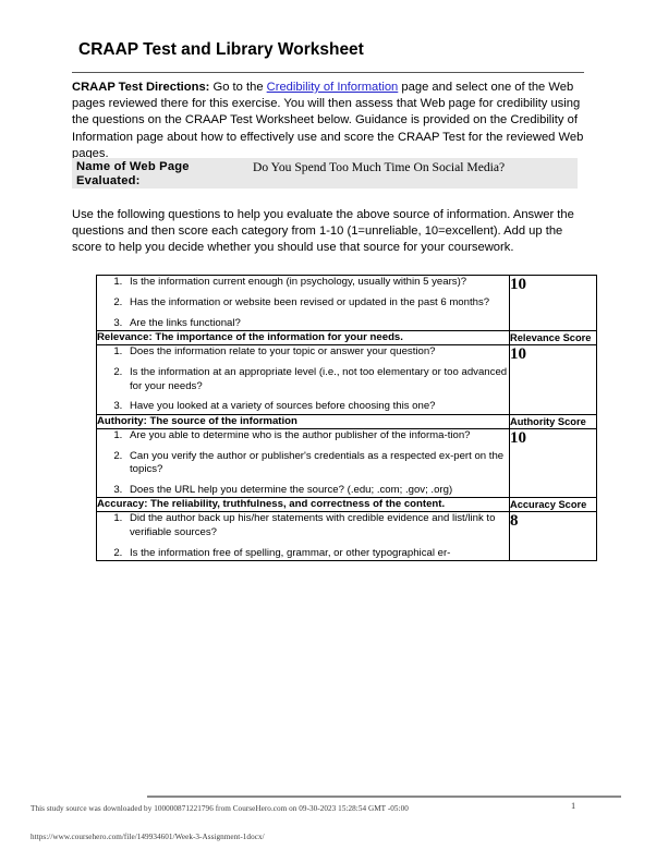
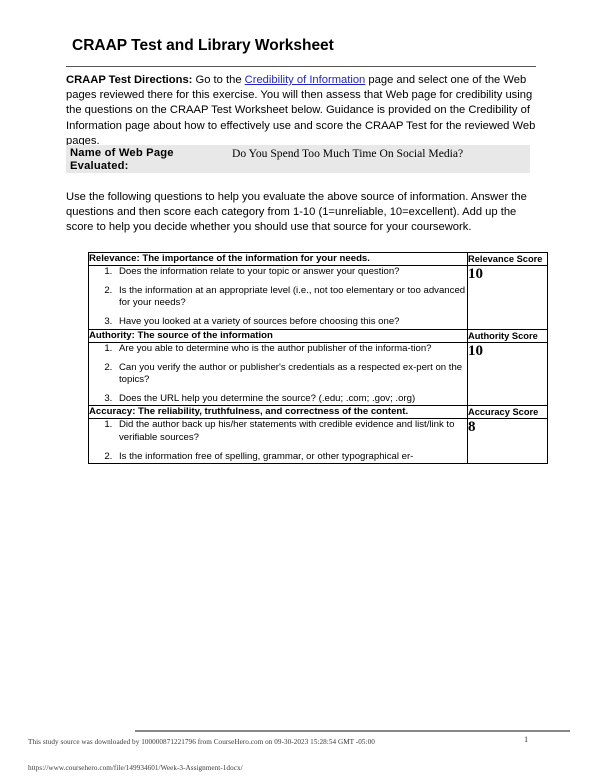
  CRAAP Test and Library Worksheet
  CRAAP Test Directions: Go to the Credibility of Information page and select one of the Web pages reviewed there for this exercise. You will then assess that Web page for credibility using the questions on the CRAAP Test Worksheet below. Guidance is provided on the Credibility of Information page about how to effectively use and score the CRAAP Test for the reviewed Web pages.
  Name of Web Page Evaluated:
  Do You Spend Too Much Time On Social Media?
  Use the following questions to help you evaluate the above source of information. Answer the questions and then score each category from 1-10 (1=unreliable, 10=excellent). Add up the score to help you decide whether you should use that source for your coursework.
- Is the information current enough (in psychology, usually within 5 years)? Has the information or website been revised or updated in the past 6 months? Are the links functional?	10
  Relevance: The importance of the information for your needs.	Relevance Score
  Does the information relate to your topic or answer your question? Is the information at an appropriate level (i.e., not too elementary or too advanced for your needs? Have you looked at a variety of sources before choosing this one?	10
  Authority: The source of the information	Authority Score
  Are you able to determine who is the author publisher of the informa-tion? Can you verify the author or publisher's credentials as a respected ex-pert on the topics? Does the URL help you determine the source? (.edu; .com; .gov; .org)	10
  Accuracy: The reliability, truthfulness, and correctness of the content.	Accuracy Score
  Did the author back up his/her statements with credible evidence and list/link to verifiable sources? Is the information free of spelling, grammar, or other typographical er-	8
  This study source was downloaded by 100000871221796 from CourseHero.com on 09-30-2023 15:28:54 GMT -05:00
  1
  https://www.coursehero.com/file/149934601/Week-3-Assignment-1docx/
